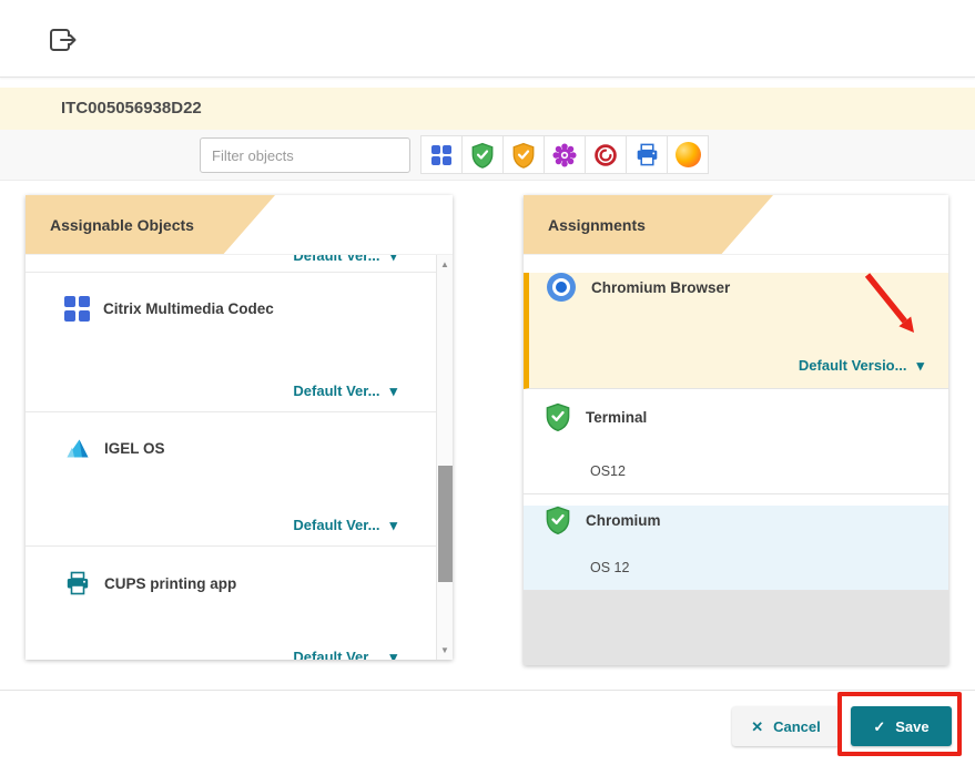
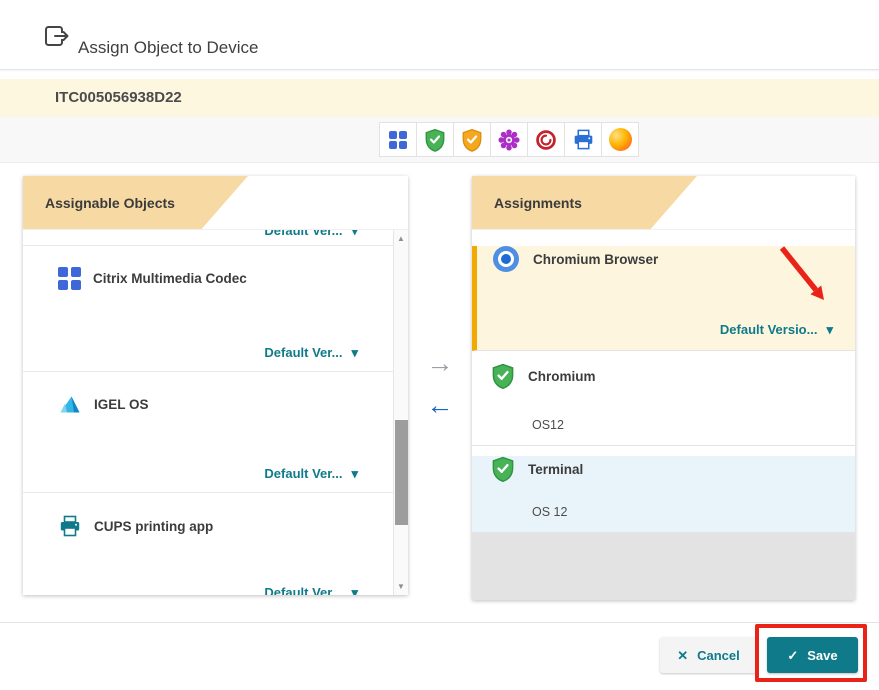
+ Assign Object to Device
  ITC005056938D22
- Filter objects
  Assignable Objects
  Default Ver...
  ▾
  Citrix Multimedia Codec
  Default Ver...
  ▾
  IGEL OS
  Default Ver...
  ▾
  CUPS printing app
  Default Ver...
  ▾
  ▲
  ▼
+ →
+ ←
  Assignments
  Chromium Browser
  Default Versio...
  ▾
- Terminal
+ Chromium
  OS12
- Chromium
+ Terminal
  OS 12
  ✕
  Cancel
  ✓
  Save
